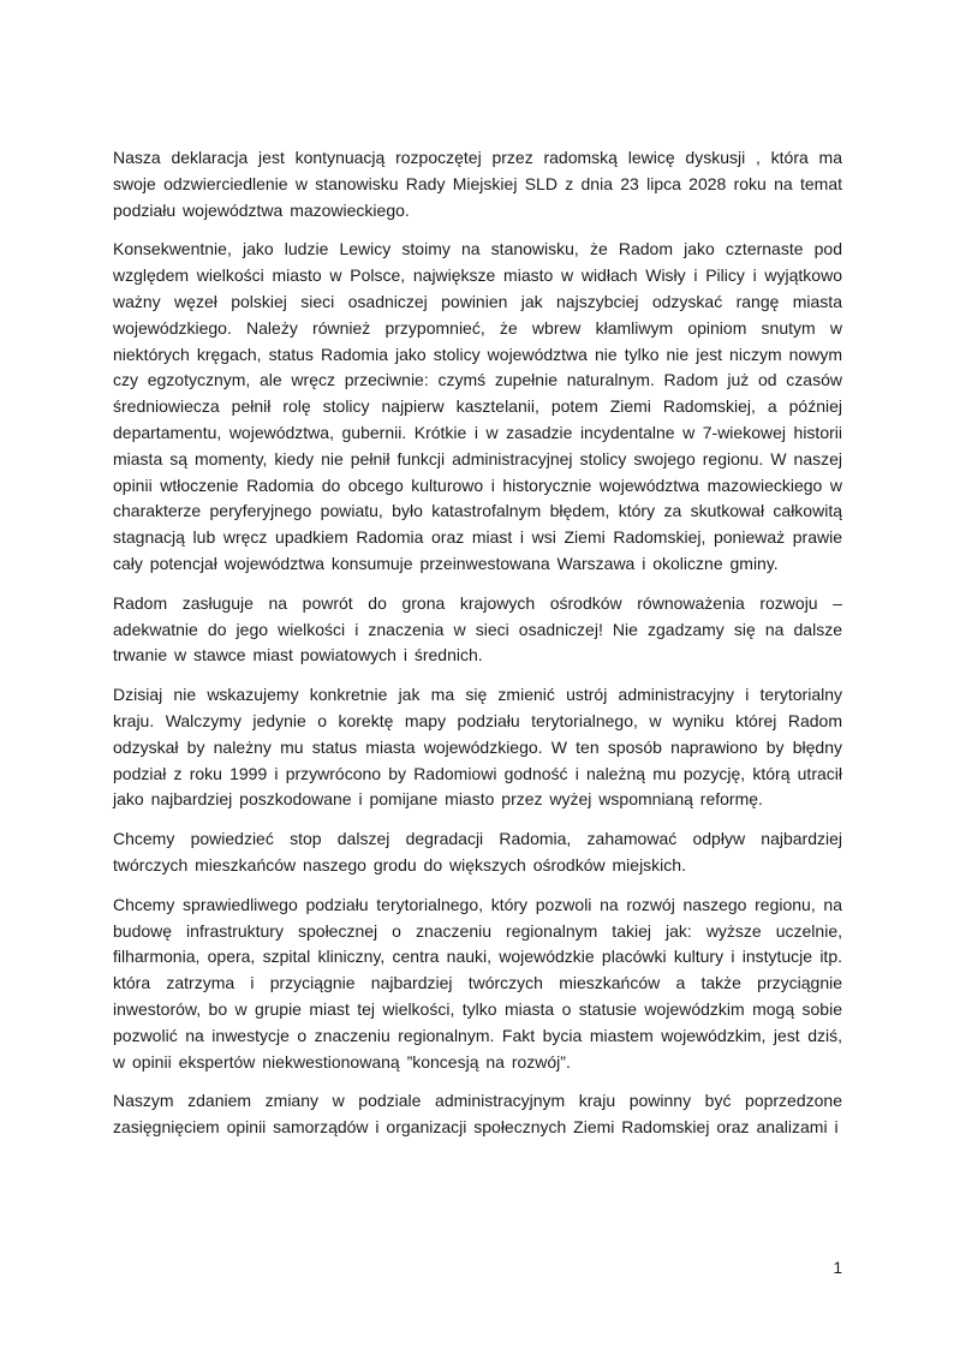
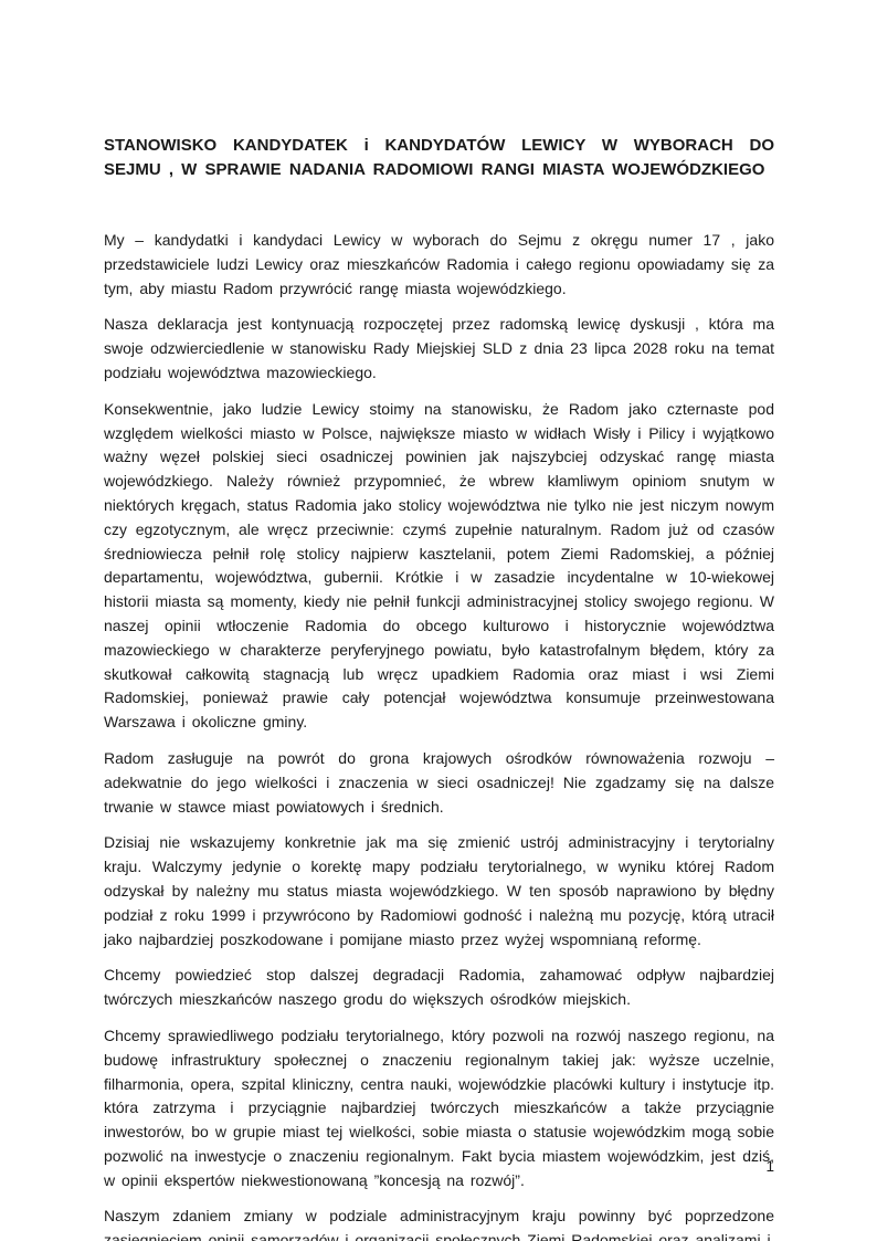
+ STANOWISKO KANDYDATEK i KANDYDATÓW LEWICY W WYBORACH DO SEJMU , W SPRAWIE NADANIA RADOMIOWI RANGI MIASTA WOJEWÓDZKIEGO
+ My – kandydatki i kandydaci Lewicy w wyborach do Sejmu z okręgu numer 17 , jako przedstawiciele ludzi Lewicy oraz mieszkańców Radomia i całego regionu opowiadamy się za tym, aby miastu Radom przywrócić rangę miasta wojewódzkiego.
  Nasza deklaracja jest kontynuacją rozpoczętej przez radomską lewicę dyskusji , która ma swoje odzwierciedlenie w stanowisku Rady Miejskiej SLD z dnia 23 lipca 2028 roku na temat podziału województwa mazowieckiego.
- Konsekwentnie, jako ludzie Lewicy stoimy na stanowisku, że Radom jako czternaste pod względem wielkości miasto w Polsce, największe miasto w widłach Wisły i Pilicy i wyjątkowo ważny węzeł polskiej sieci osadniczej powinien jak najszybciej odzyskać rangę miasta wojewódzkiego. Należy również przypomnieć, że wbrew kłamliwym opiniom snutym w niektórych kręgach, status Radomia jako stolicy województwa nie tylko nie jest niczym nowym czy egzotycznym, ale wręcz przeciwnie: czymś zupełnie naturalnym. Radom już od czasów średniowiecza pełnił rolę stolicy najpierw kasztelanii, potem Ziemi Radomskiej, a później departamentu, województwa, gubernii. Krótkie i w zasadzie incydentalne w 7-wiekowej historii miasta są momenty, kiedy nie pełnił funkcji administracyjnej stolicy swojego regionu. W naszej opinii wtłoczenie Radomia do obcego kulturowo i historycznie województwa mazowieckiego w charakterze peryferyjnego powiatu, było katastrofalnym błędem, który za skutkował całkowitą stagnacją lub wręcz upadkiem Radomia oraz miast i wsi Ziemi Radomskiej, ponieważ prawie cały potencjał województwa konsumuje przeinwestowana Warszawa i okoliczne gminy.
+ Konsekwentnie, jako ludzie Lewicy stoimy na stanowisku, że Radom jako czternaste pod względem wielkości miasto w Polsce, największe miasto w widłach Wisły i Pilicy i wyjątkowo ważny węzeł polskiej sieci osadniczej powinien jak najszybciej odzyskać rangę miasta wojewódzkiego. Należy również przypomnieć, że wbrew kłamliwym opiniom snutym w niektórych kręgach, status Radomia jako stolicy województwa nie tylko nie jest niczym nowym czy egzotycznym, ale wręcz przeciwnie: czymś zupełnie naturalnym. Radom już od czasów średniowiecza pełnił rolę stolicy najpierw kasztelanii, potem Ziemi Radomskiej, a później departamentu, województwa, gubernii. Krótkie i w zasadzie incydentalne w 10-wiekowej historii miasta są momenty, kiedy nie pełnił funkcji administracyjnej stolicy swojego regionu. W naszej opinii wtłoczenie Radomia do obcego kulturowo i historycznie województwa mazowieckiego w charakterze peryferyjnego powiatu, było katastrofalnym błędem, który za skutkował całkowitą stagnacją lub wręcz upadkiem Radomia oraz miast i wsi Ziemi Radomskiej, ponieważ prawie cały potencjał województwa konsumuje przeinwestowana Warszawa i okoliczne gminy.
  Radom zasługuje na powrót do grona krajowych ośrodków równoważenia rozwoju – adekwatnie do jego wielkości i znaczenia w sieci osadniczej! Nie zgadzamy się na dalsze trwanie w stawce miast powiatowych i średnich.
  Dzisiaj nie wskazujemy konkretnie jak ma się zmienić ustrój administracyjny i terytorialny kraju. Walczymy jedynie o korektę mapy podziału terytorialnego, w wyniku której Radom odzyskał by należny mu status miasta wojewódzkiego. W ten sposób naprawiono by błędny podział z roku 1999 i przywrócono by Radomiowi godność i należną mu pozycję, którą utracił jako najbardziej poszkodowane i pomijane miasto przez wyżej wspomnianą reformę.
  Chcemy powiedzieć stop dalszej degradacji Radomia, zahamować odpływ najbardziej twórczych mieszkańców naszego grodu do większych ośrodków miejskich.
- Chcemy sprawiedliwego podziału terytorialnego, który pozwoli na rozwój naszego regionu, na budowę infrastruktury społecznej o znaczeniu regionalnym takiej jak: wyższe uczelnie, filharmonia, opera, szpital kliniczny, centra nauki, wojewódzkie placówki kultury i instytucje itp. która zatrzyma i przyciągnie najbardziej twórczych mieszkańców a także przyciągnie inwestorów, bo w grupie miast tej wielkości, tylko miasta o statusie wojewódzkim mogą sobie pozwolić na inwestycje o znaczeniu regionalnym. Fakt bycia miastem wojewódzkim, jest dziś, w opinii ekspertów niekwestionowaną ”koncesją na rozwój”.
+ Chcemy sprawiedliwego podziału terytorialnego, który pozwoli na rozwój naszego regionu, na budowę infrastruktury społecznej o znaczeniu regionalnym takiej jak: wyższe uczelnie, filharmonia, opera, szpital kliniczny, centra nauki, wojewódzkie placówki kultury i instytucje itp. która zatrzyma i przyciągnie najbardziej twórczych mieszkańców a także przyciągnie inwestorów, bo w grupie miast tej wielkości, sobie miasta o statusie wojewódzkim mogą sobie pozwolić na inwestycje o znaczeniu regionalnym. Fakt bycia miastem wojewódzkim, jest dziś, w opinii ekspertów niekwestionowaną ”koncesją na rozwój”.
  Naszym zdaniem zmiany w podziale administracyjnym kraju powinny być poprzedzone zasięgnięciem opinii samorządów i organizacji społecznych Ziemi Radomskiej oraz analizami i
  1
